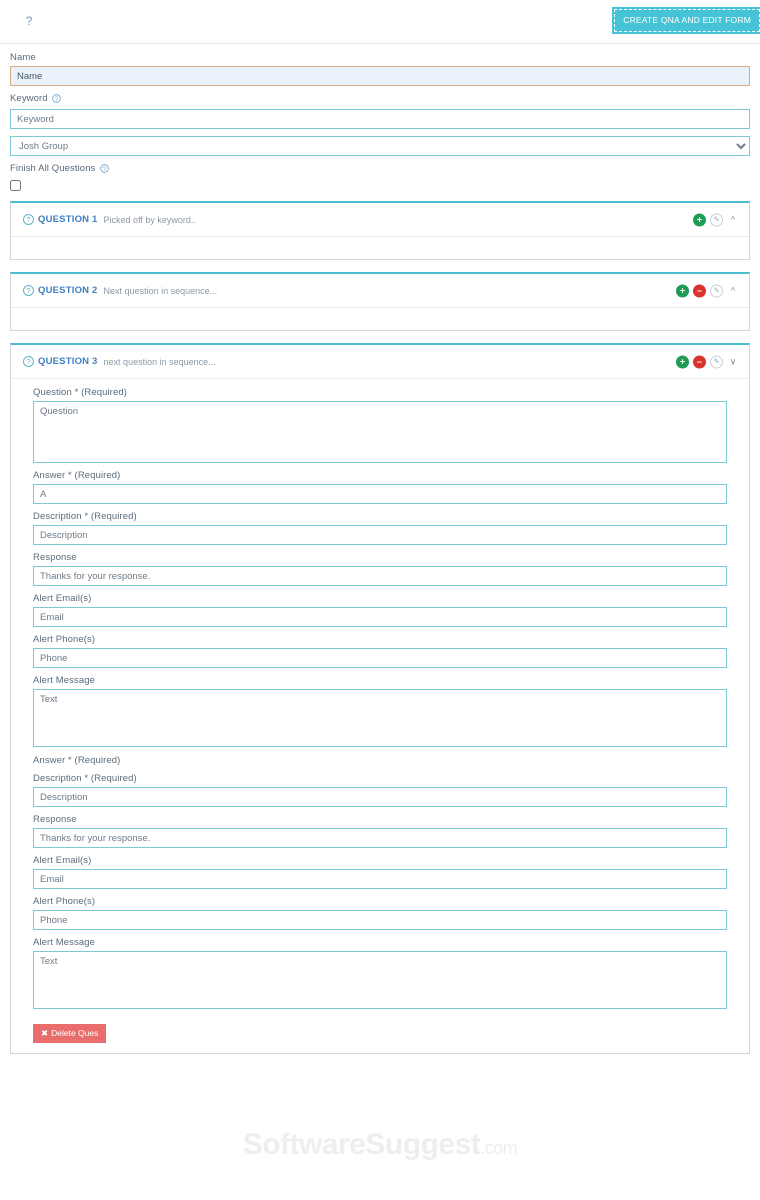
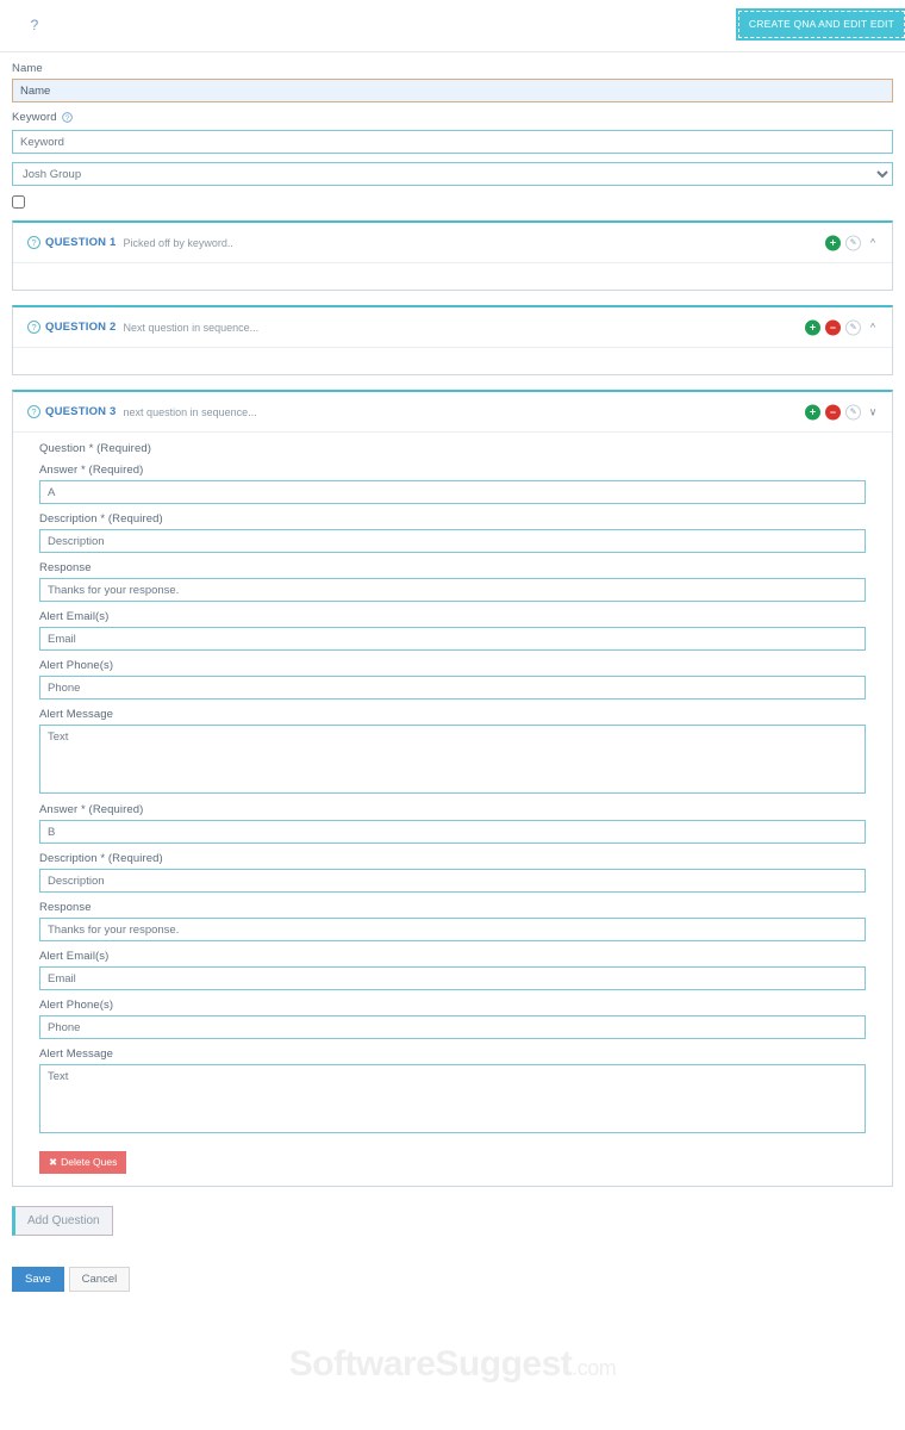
  ?
- CREATE QNA AND EDIT FORM
+ CREATE QNA AND EDIT EDIT
  Name
  Name
  Keyword
  Keyword
  Josh Group
- Finish All Questions
  ?
  QUESTION 1
  Picked off by keyword..
  +
  ^
  ?
  QUESTION 2
  Next question in sequence...
  +
  –
  ^
  ?
  QUESTION 3
  next question in sequence...
  +
  –
  ∨
  Question * (Required)
- Question
  Answer * (Required)
  A
  Description * (Required)
  Description
  Response
  Thanks for your response.
  Alert Email(s)
  Email
  Alert Phone(s)
  Phone
  Alert Message
  Text
  Answer * (Required)
+ B
  Description * (Required)
  Description
  Response
  Thanks for your response.
  Alert Email(s)
  Email
  Alert Phone(s)
  Phone
  Alert Message
  Text
  ✖ Delete Ques
+ Add Question
+ Save
+ Cancel
